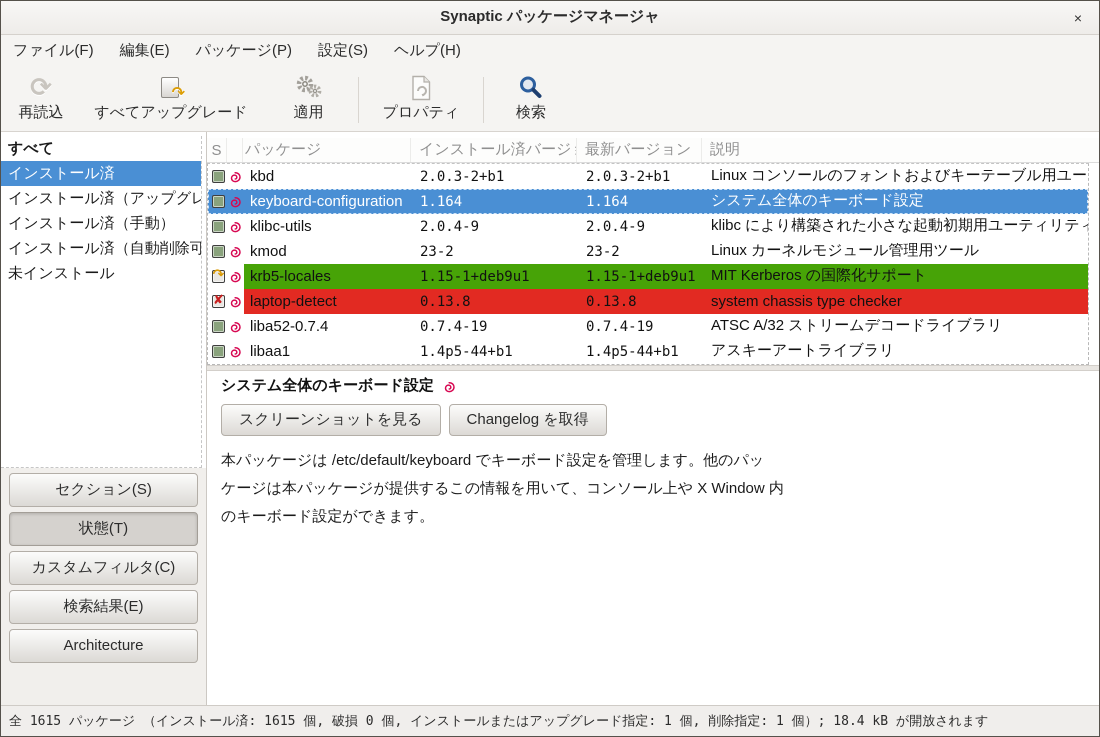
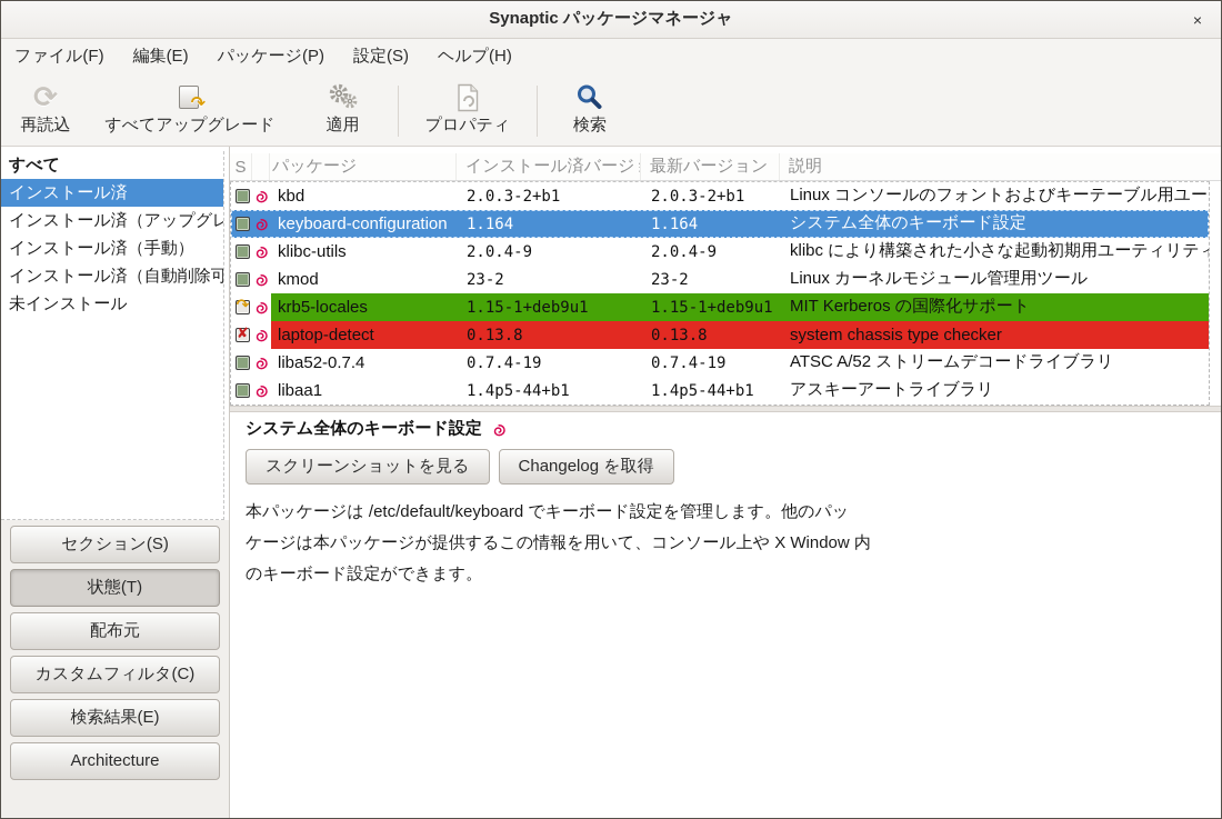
  Synaptic パッケージマネージャ
  ×
  ファイル(F)
  編集(E)
  パッケージ(P)
  設定(S)
  ヘルプ(H)
  ⟳
  再読込
  ↷
  すべてアップグレード
  適用
  プロパティ
  検索
  すべて
  インストール済
  インストール済（アップグレ
  インストール済（手動）
  インストール済（自動削除可
  未インストール
  セクション(S)
  状態(T)
+ 配布元
  カスタムフィルタ(C)
  検索結果(E)
  Architecture
  S
  パッケージ
  インストール済バージ
  最新バージョン
  説明
  kbd
  2.0.3-2+b1
  2.0.3-2+b1
  Linux コンソールのフォントおよびキーテーブル用ユー
  keyboard-configuration
  1.164
  1.164
  システム全体のキーボード設定
  klibc-utils
  2.0.4-9
  2.0.4-9
  klibc により構築された小さな起動初期用ユーティリティ
  kmod
  23-2
  23-2
  Linux カーネルモジュール管理用ツール
  ↷
  krb5-locales
  1.15-1+deb9u1
  1.15-1+deb9u1
  MIT Kerberos の国際化サポート
  ✘
  laptop-detect
  0.13.8
  0.13.8
  system chassis type checker
  liba52-0.7.4
  0.7.4-19
  0.7.4-19
- ATSC A/32 ストリームデコードライブラリ
+ ATSC A/52 ストリームデコードライブラリ
  libaa1
  1.4p5-44+b1
  1.4p5-44+b1
  アスキーアートライブラリ
  システム全体のキーボード設定
  スクリーンショットを見る
  Changelog を取得
  本パッケージは /etc/default/keyboard でキーボード設定を管理します。他のパッ
  ケージは本パッケージが提供するこの情報を用いて、コンソール上や X Window 内
  のキーボード設定ができます。
- 全 1615 パッケージ （インストール済: 1615 個, 破損 0 個, インストールまたはアップグレード指定: 1 個, 削除指定: 1 個）; 18.4 kB が開放されます
